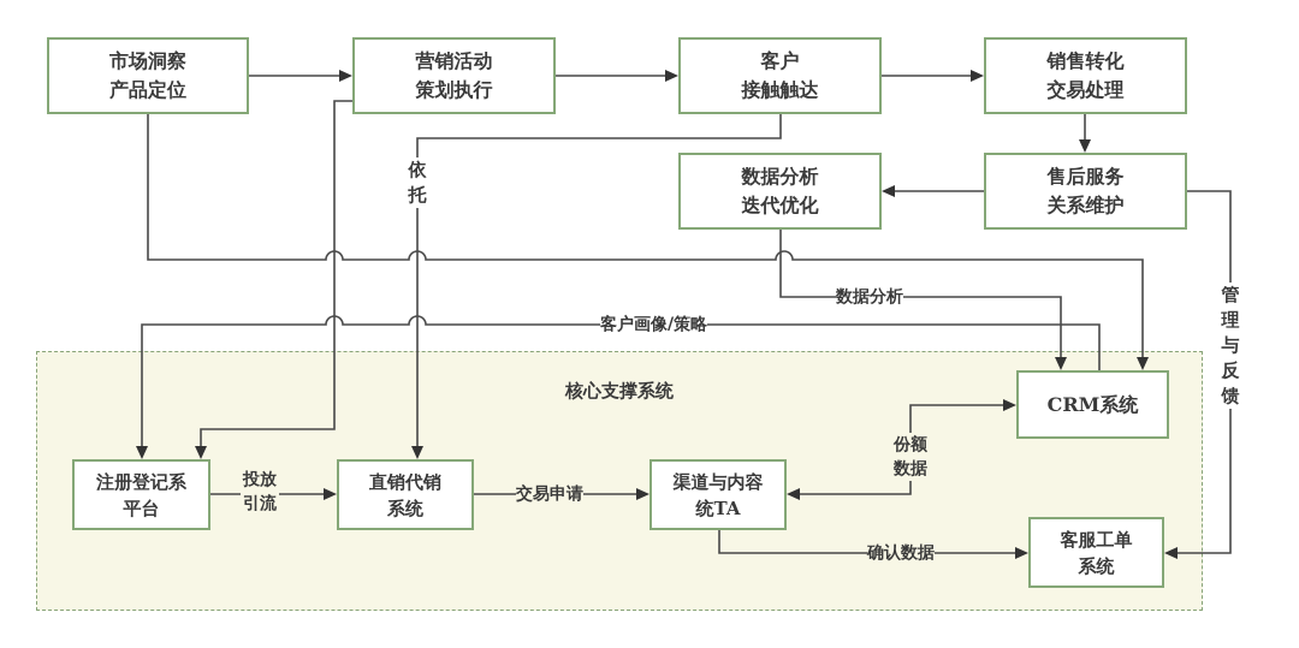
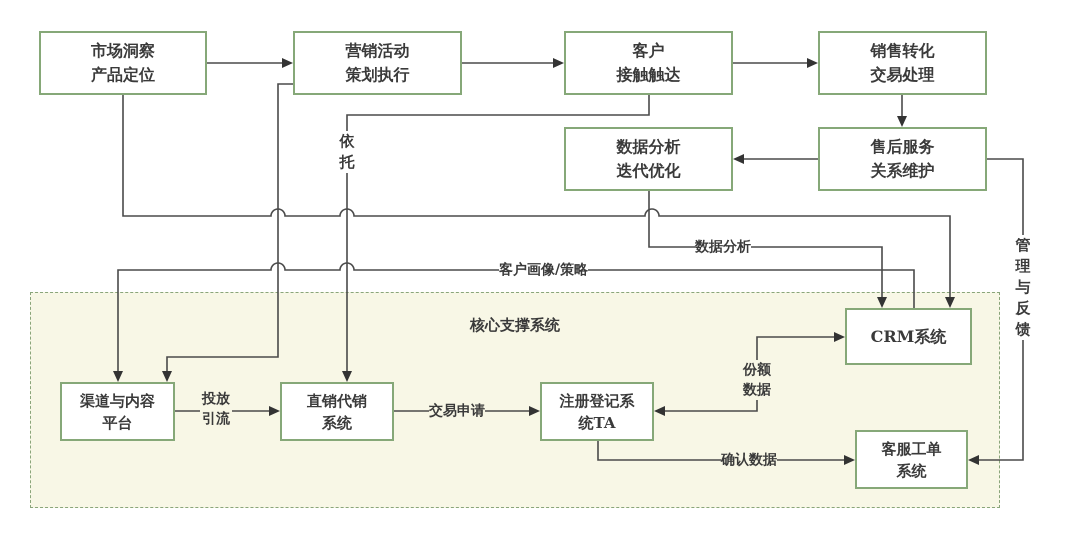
  核心支撑系统
  市场洞察
  产品定位
  营销活动
  策划执行
  客户
  接触触达
  销售转化
  交易处理
  数据分析
  迭代优化
  售后服务
  关系维护
  CRM系统
- 注册登记系
+ 渠道与内容
  平台
  直销代销
  系统
- 渠道与内容
+ 注册登记系
  统TA
  客服工单
  系统
  依托
  数据分析
  客户画像/策略
  管理与反馈
  投放
  引流
  交易申请
  份额
  数据
  确认数据
